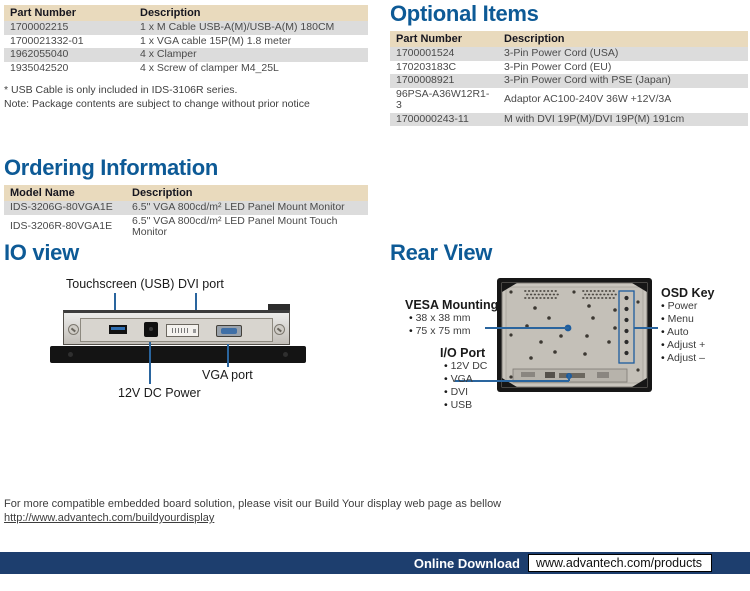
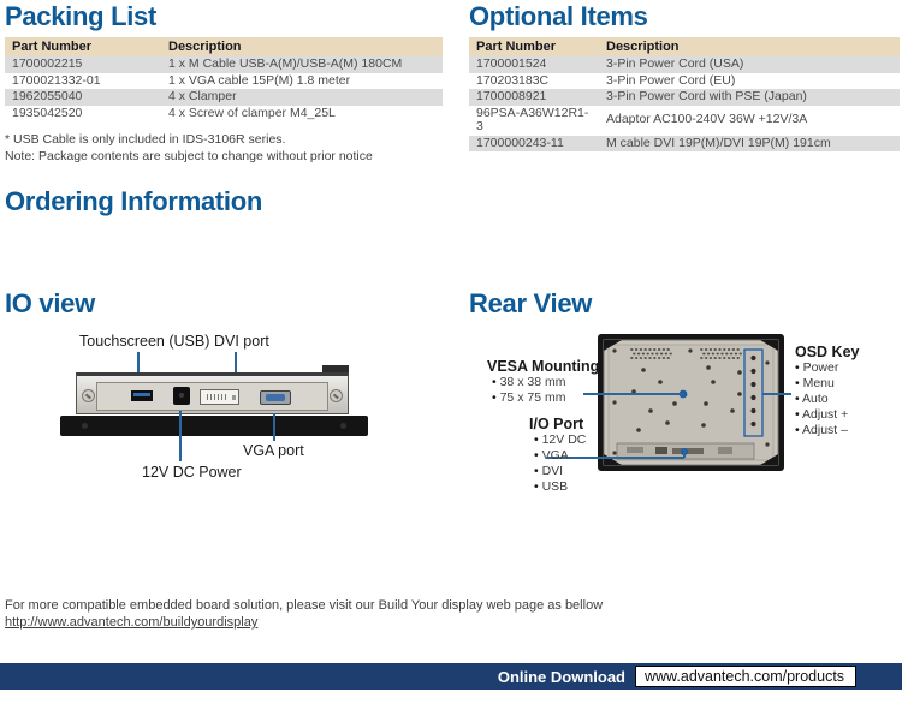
+ Packing List
  Part Number	Description
  1700002215	1 x M Cable USB-A(M)/USB-A(M) 180CM
  1700021332-01	1 x VGA cable 15P(M) 1.8 meter
  1962055040	4 x Clamper
  1935042520	4 x Screw of clamper M4_25L
  * USB Cable is only included in IDS-3106R series.
  Note: Package contents are subject to change without prior notice
  Optional Items
  Part Number	Description
  1700001524	3-Pin Power Cord (USA)
  170203183C	3-Pin Power Cord (EU)
  1700008921	3-Pin Power Cord with PSE (Japan)
  96PSA-A36W12R1-3	Adaptor AC100-240V 36W +12V/3A
- 1700000243-11	M with DVI 19P(M)/DVI 19P(M) 191cm
+ 1700000243-11	M cable DVI 19P(M)/DVI 19P(M) 191cm
  Ordering Information
- Model Name	Description
- IDS-3206G-80VGA1E	6.5" VGA 800cd/m² LED Panel Mount Monitor
- IDS-3206R-80VGA1E	6.5" VGA 800cd/m² LED Panel Mount Touch Monitor
  IO view
  Rear View
  Touchscreen (USB)
  DVI port
  VGA port
  12V DC Power
  VESA Mounting
  38 x 38 mm
  75 x 75 mm
  I/O Port
  12V DC
  VGA
  DVI
  USB
  OSD Key
  Power
  Menu
  Auto
  Adjust +
  Adjust –
  For more compatible embedded board solution, please visit our Build Your display web page as bellow
  http://www.advantech.com/buildyourdisplay
  Online Download
  www.advantech.com/products
